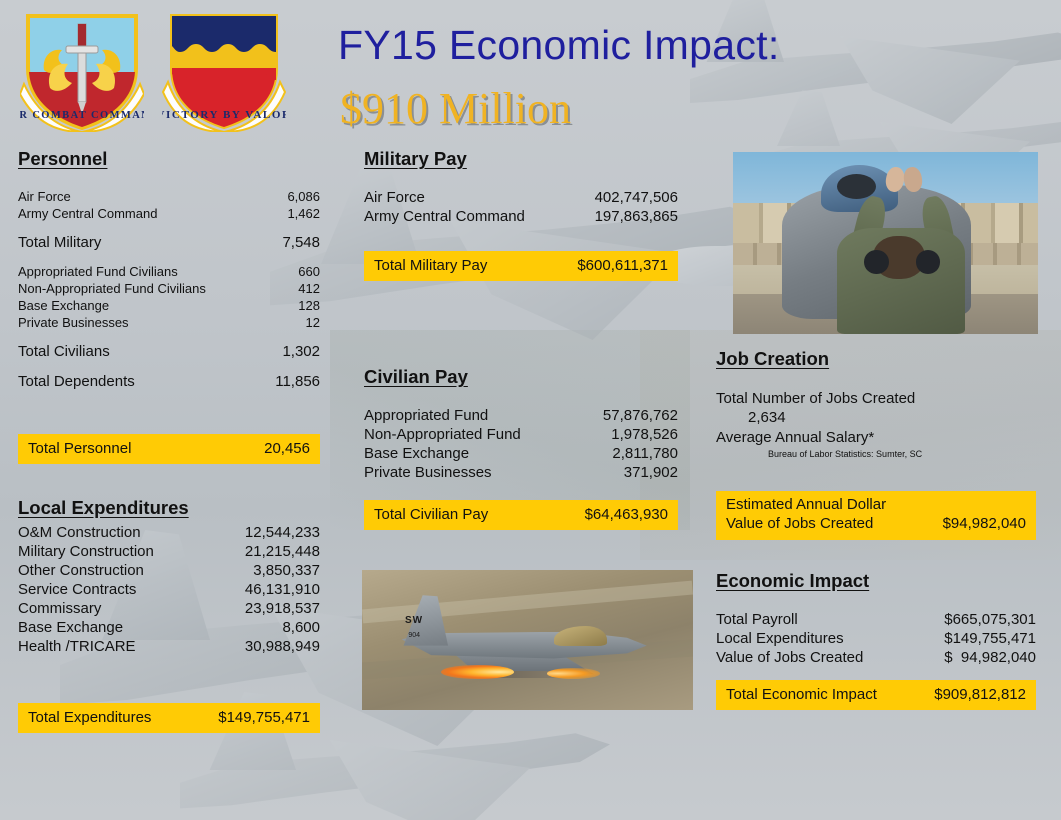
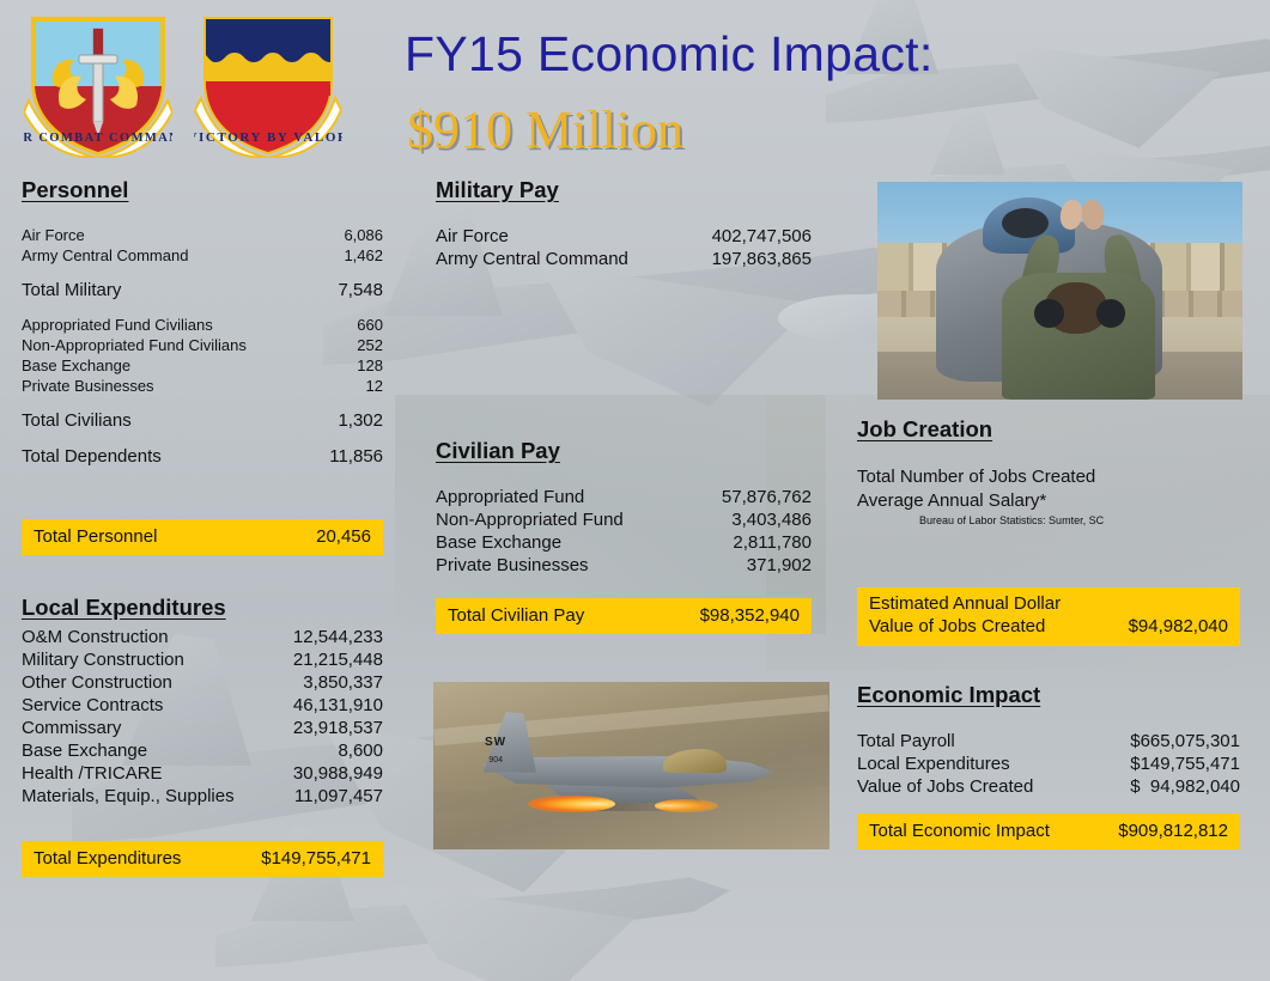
  R COMBAT COMMA
  VICTORY BY VALO
  FY15 Economic Impact:
  $910 Million
  SW
  Personnel
  Air Force
  6,086
  Army Central Command
  1,462
  Total Military
  7,548
  Appropriated Fund Civilians
  660
  Non-Appropriated Fund Civilians
- 412
+ 252
  Base Exchange
  128
  Private Businesses
  12
  Total Civilians
  1,302
  Total Dependents
  11,856
  Total Personnel
  20,456
  Local Expenditures
  O&M Construction
  12,544,233
  Military Construction
  21,215,448
  Other Construction
  3,850,337
  Service Contracts
  46,131,910
  Commissary
  23,918,537
  Base Exchange
  8,600
  Health /TRICARE
  30,988,949
+ Materials, Equip., Supplies
+ 11,097,457
  Total Expenditures
  $149,755,471
  Military Pay
  Air Force
  402,747,506
  Army Central Command
  197,863,865
- Total Military Pay
- $600,611,371
  Civilian Pay
  Appropriated Fund
  57,876,762
  Non-Appropriated Fund
- 1,978,526
+ 3,403,486
  Base Exchange
  2,811,780
  Private Businesses
  371,902
  Total Civilian Pay
- $64,463,930
+ $98,352,940
  Job Creation
  Total Number of Jobs Created
- 2,634
  Average Annual Salary*
  Bureau of Labor Statistics: Sumter, SC
  Estimated Annual Dollar
  Value of Jobs Created
  $94,982,040
  Economic Impact
  Total Payroll
  $665,075,301
  Local Expenditures
  $149,755,471
  Value of Jobs Created
  $ 94,982,040
  Total Economic Impact
  $909,812,812
